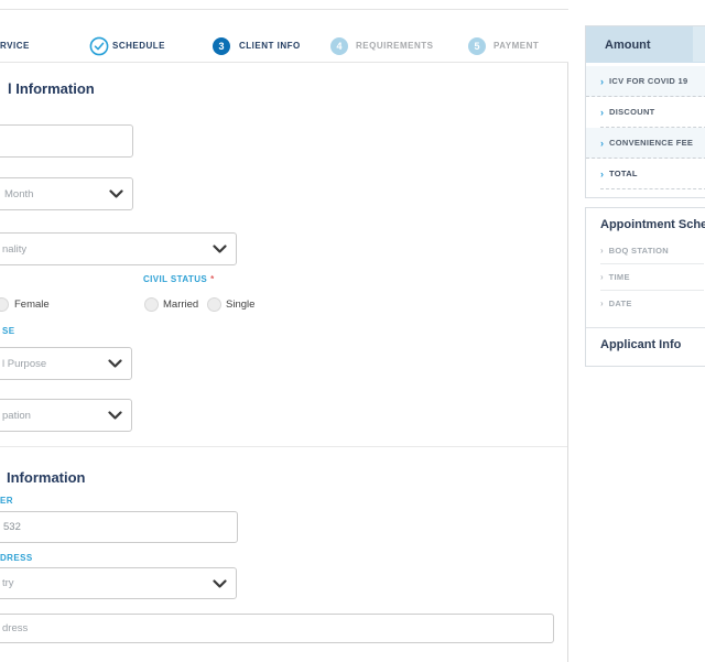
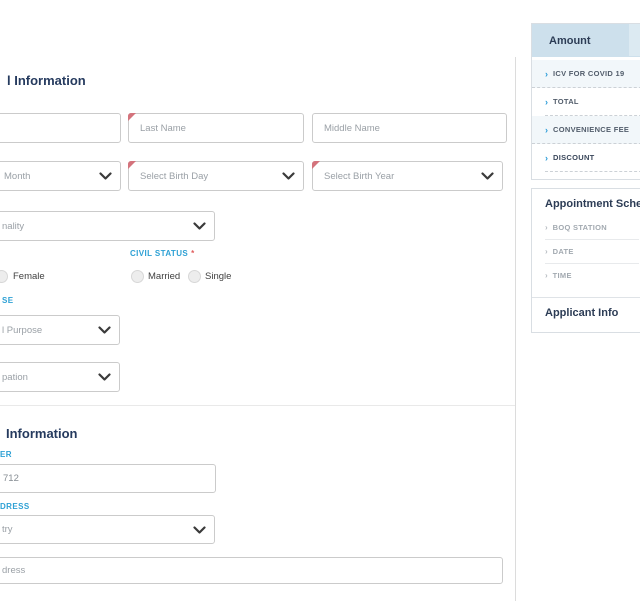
- RVICE
- SCHEDULE
- 3
- CLIENT INFO
- 4
- REQUIREMENTS
- 5
- PAYMENT
  l Information
+ Last Name
+ Middle Name
  Month
+ Select Birth Day
+ Select Birth Year
  nality
  CIVIL STATUS *
  Female
  Married
  Single
  SE
  l Purpose
  pation
  Information
  ER
- 532
+ 712
  DRESS
  try
  dress
  Amount
  ›
  ICV FOR COVID 19
  ›
- DISCOUNT
+ TOTAL
  ›
  CONVENIENCE FEE
  ›
- TOTAL
+ DISCOUNT
  Appointment Sche
  ›
  BOQ STATION
  ›
- TIME
+ DATE
  ›
- DATE
+ TIME
  Applicant Info
